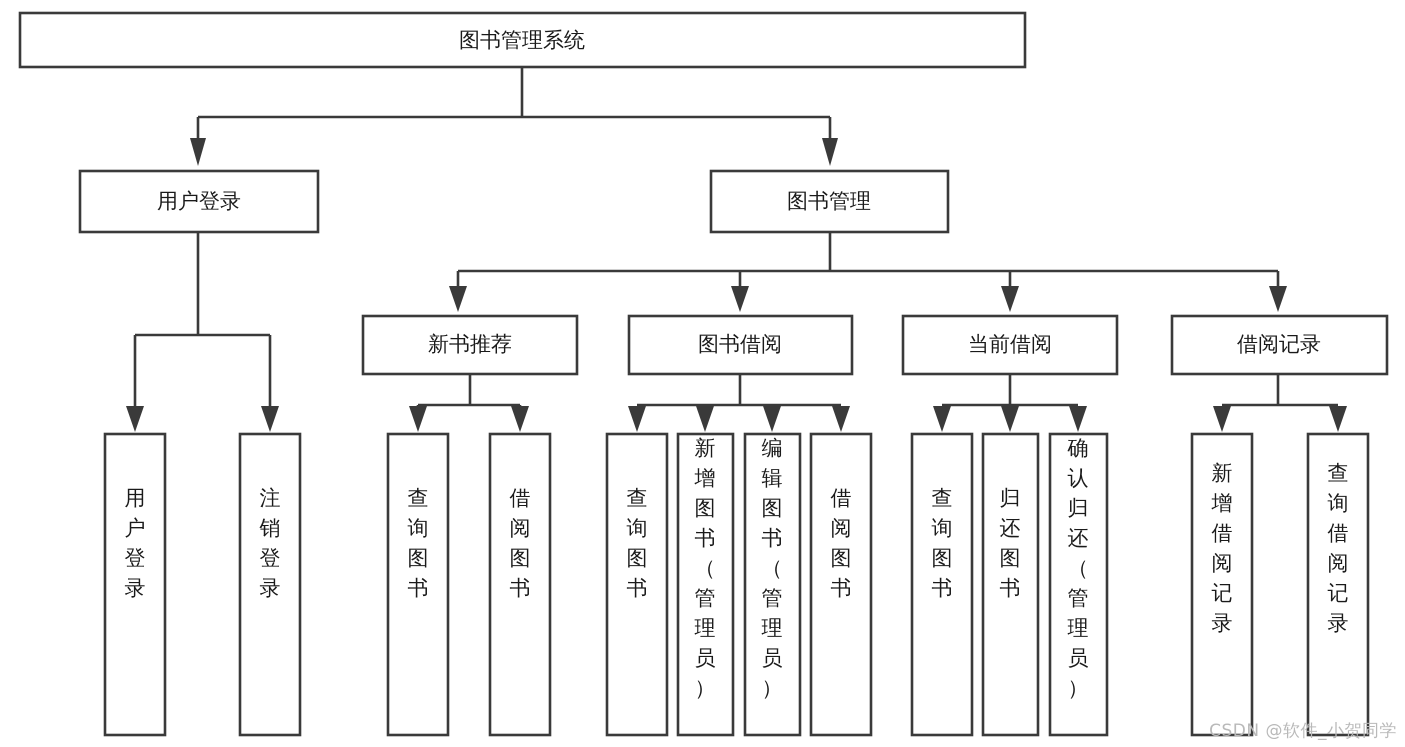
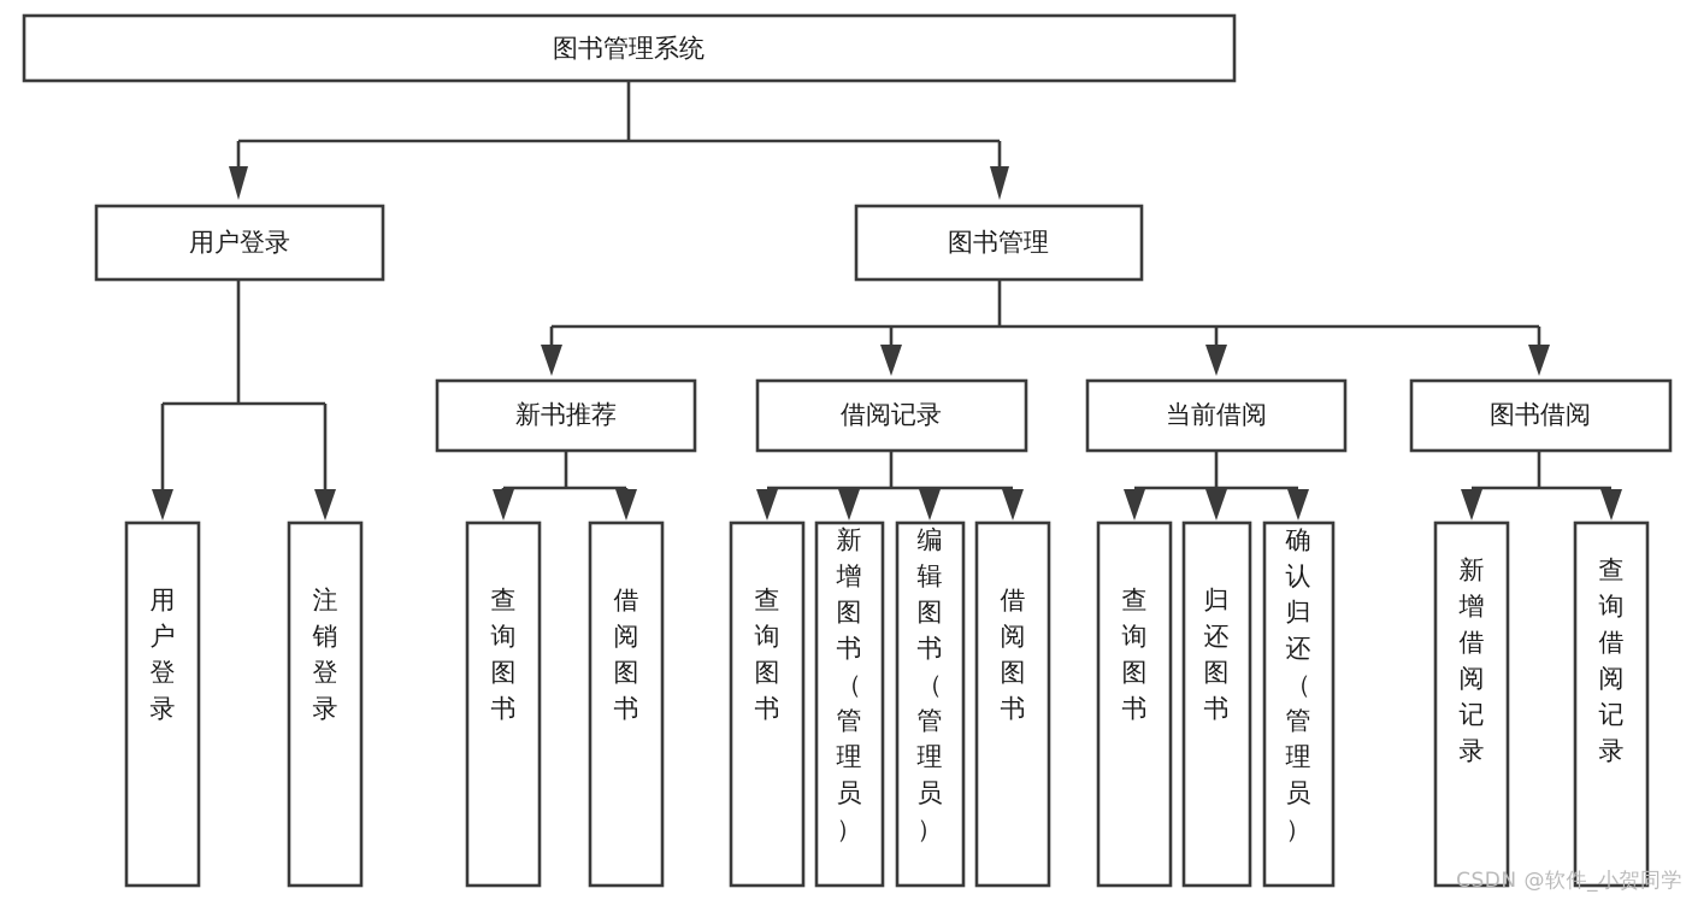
  图书管理系统
  用户登录
  图书管理
  新书推荐
- 图书借阅
+ 借阅记录
  当前借阅
- 借阅记录
+ 图书借阅
  用户登录
  注销登录
  查询图书
  借阅图书
  查询图书
  新增图书（管理员）
  编辑图书（管理员）
  借阅图书
  查询图书
  归还图书
  确认归还（管理员）
  新增借阅记录
  查询借阅记录
  CSDN @软件_小贺同学
